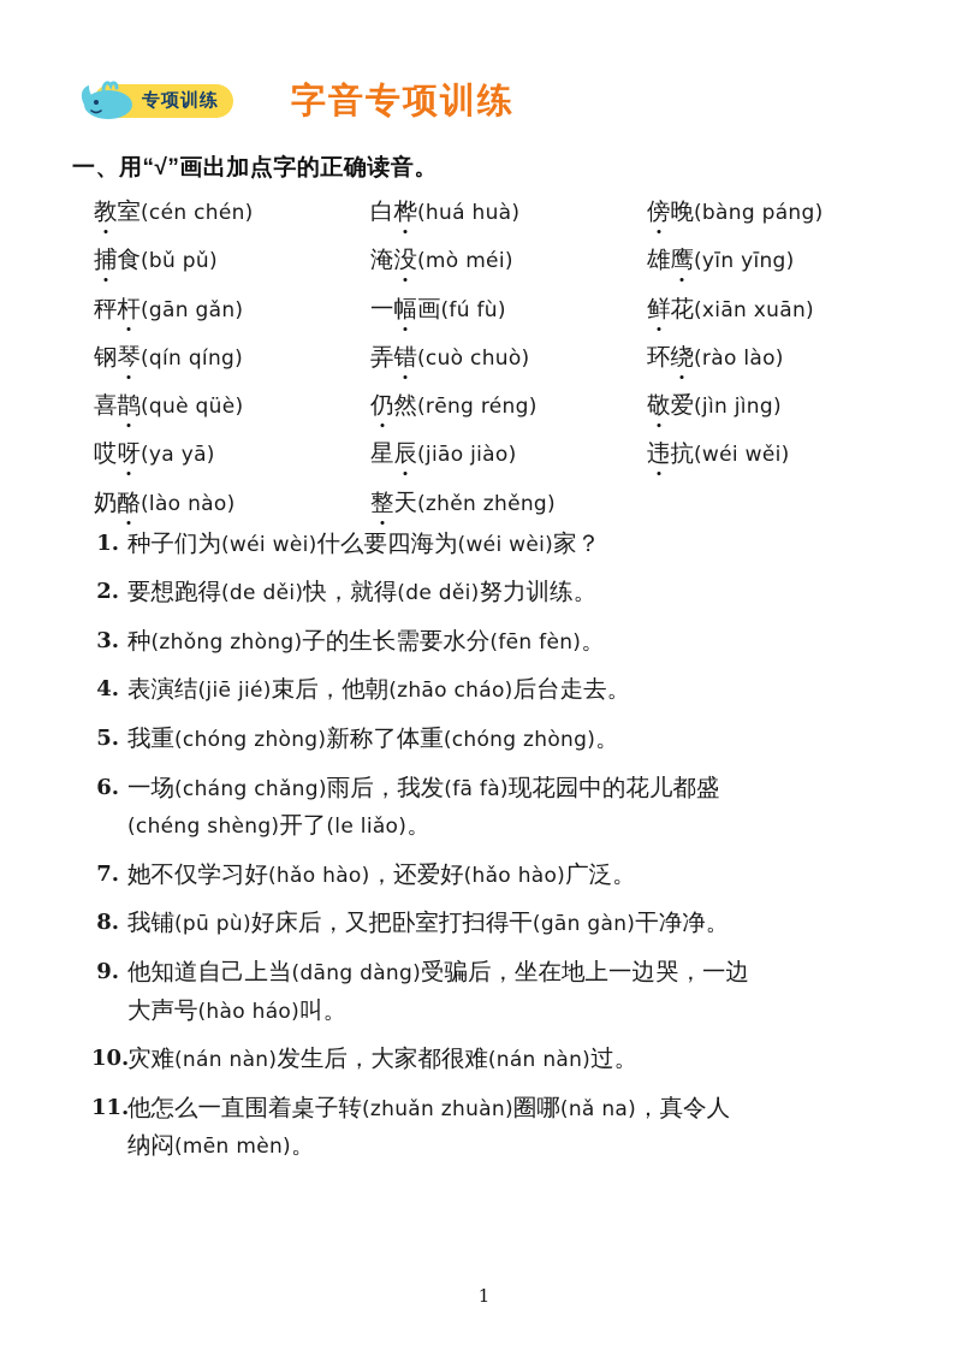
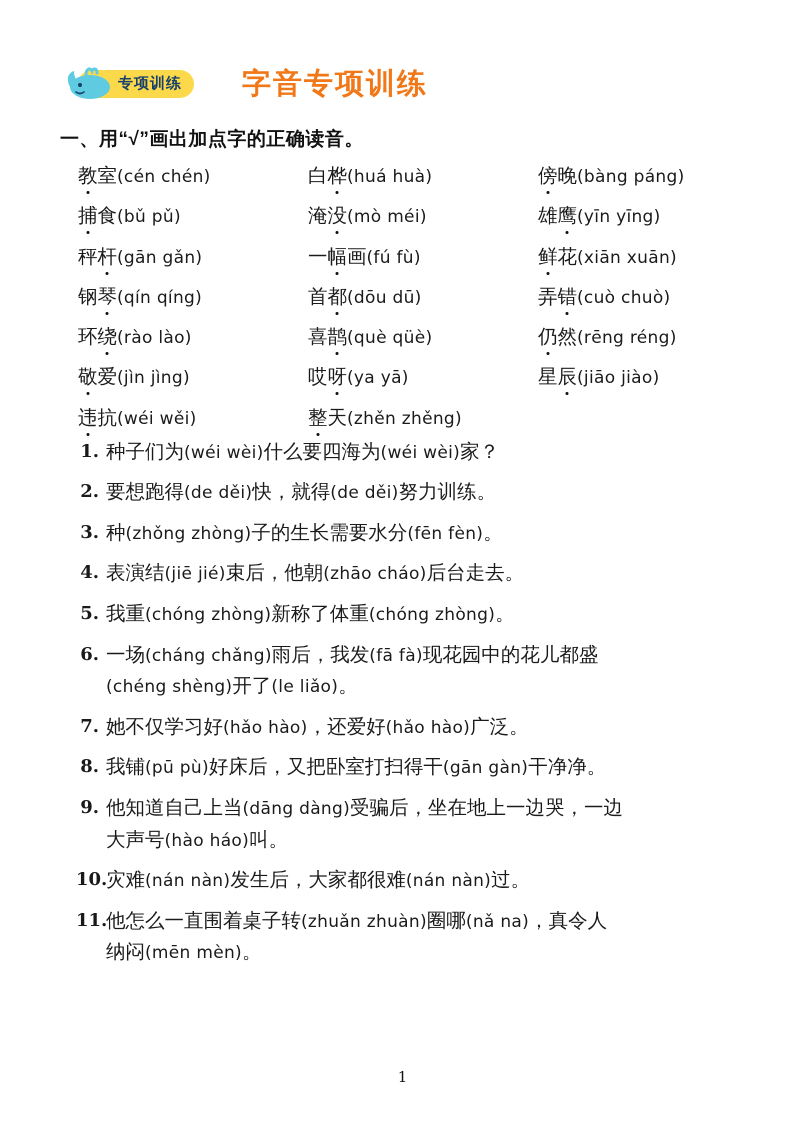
  专项训练
  字音专项训练
  一、用“√”画出加点字的正确读音。
  教室(cén chén)
  白桦(huá huà)
  傍晚(bàng páng)
  捕食(bǔ pǔ)
  淹没(mò méi)
  雄鹰(yīn yīng)
  秤杆(gān gǎn)
  一幅画(fú fù)
  鲜花(xiān xuān)
  钢琴(qín qíng)
+ 首都(dōu dū)
  弄错(cuò chuò)
  环绕(rào lào)
  喜鹊(què qüè)
  仍然(rēng réng)
  敬爱(jìn jìng)
  哎呀(ya yā)
  星辰(jiāo jiào)
  违抗(wéi wěi)
- 奶酪(lào nào)
  整天(zhěn zhěng)
  1.
  种子们为(wéi wèi)什么要四海为(wéi wèi)家？
  2.
  要想跑得(de děi)快，就得(de děi)努力训练。
  3.
  种(zhǒng zhòng)子的生长需要水分(fēn fèn)。
  4.
  表演结(jiē jié)束后，他朝(zhāo cháo)后台走去。
  5.
  我重(chóng zhòng)新称了体重(chóng zhòng)。
  6.
  一场(cháng chǎng)雨后，我发(fā fà)现花园中的花儿都盛
  (chéng shèng)开了(le liǎo)。
  7.
  她不仅学习好(hǎo hào)，还爱好(hǎo hào)广泛。
  8.
  我铺(pū pù)好床后，又把卧室打扫得干(gān gàn)干净净。
  9.
  他知道自己上当(dāng dàng)受骗后，坐在地上一边哭，一边
  大声号(hào háo)叫。
  10.
  灾难(nán nàn)发生后，大家都很难(nán nàn)过。
  11.
  他怎么一直围着桌子转(zhuǎn zhuàn)圈哪(nǎ na)，真令人
  纳闷(mēn mèn)。
  1
